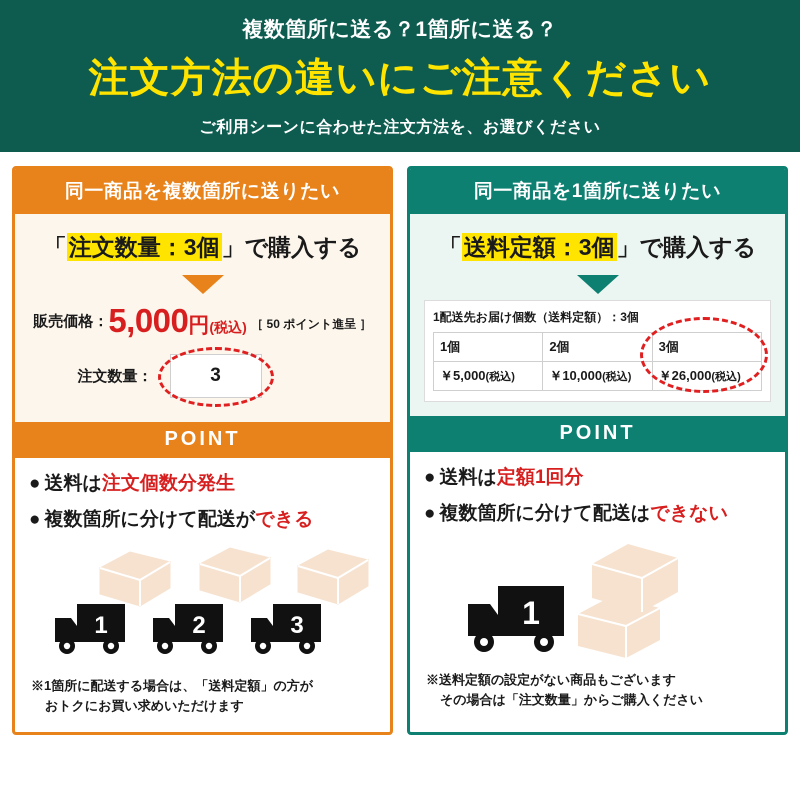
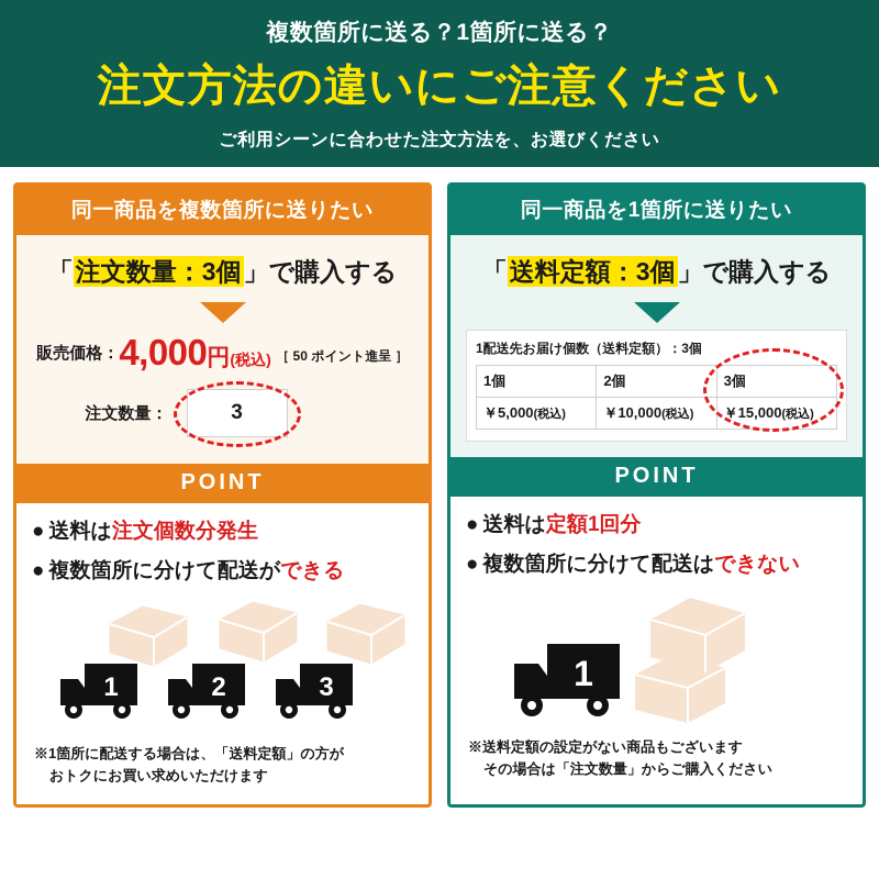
  複数箇所に送る？1箇所に送る？
  注文方法の違いにご注意ください
  ご利用シーンに合わせた注文方法を、お選びください
  同一商品を複数箇所に送りたい
  「注文数量：3個」で購入する
- 販売価格：5,000円(税込) ［ 50 ポイント進呈 ］
+ 販売価格：4,000円(税込) ［ 50 ポイント進呈 ］
  注文数量：
  3
  POINT
  ● 送料は注文個数分発生
  ● 複数箇所に分けて配送ができる
  1
  2
  3
  ※1箇所に配送する場合は、「送料定額」の方が
  おトクにお買い求めいただけます
  同一商品を1箇所に送りたい
  「送料定額：3個」で購入する
  1配送先お届け個数（送料定額）：3個
  1個	2個	3個
- ￥5,000(税込)	￥10,000(税込)	￥26,000(税込)
+ ￥5,000(税込)	￥10,000(税込)	￥15,000(税込)
  POINT
  ● 送料は定額1回分
  ● 複数箇所に分けて配送はできない
  1
  ※送料定額の設定がない商品もございます
  その場合は「注文数量」からご購入ください
